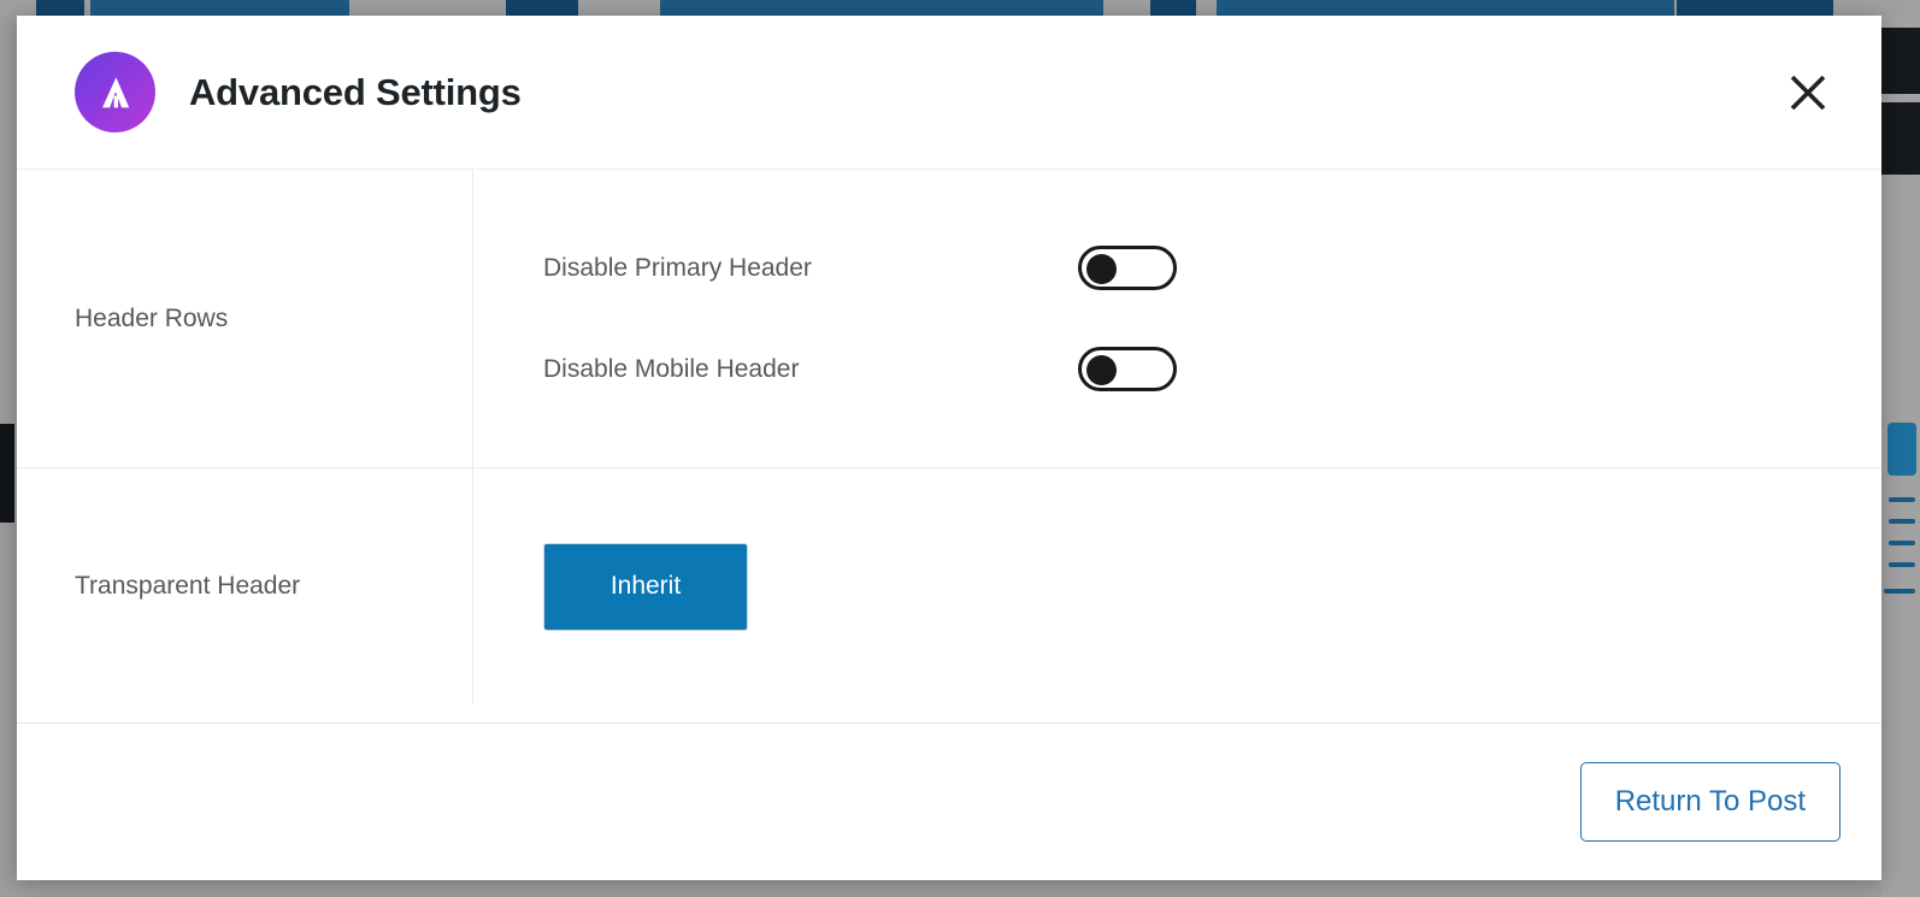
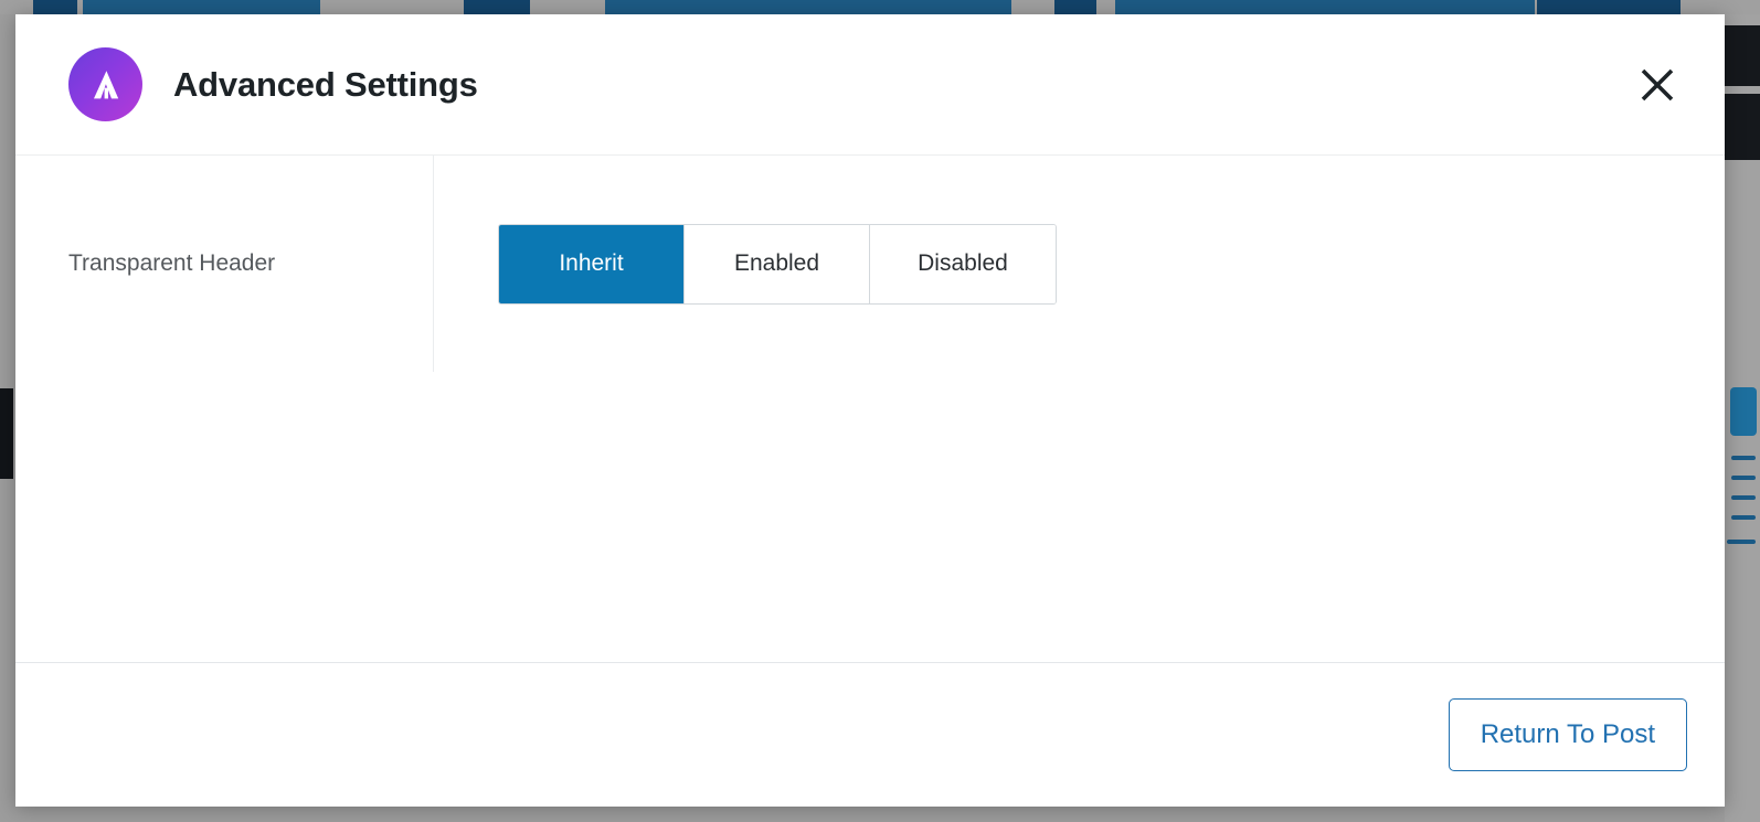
  Advanced Settings
- Header Rows
- Disable Primary Header
- Disable Mobile Header
  Transparent Header
  Inherit
+ Enabled
+ Disabled
  Return To Post
